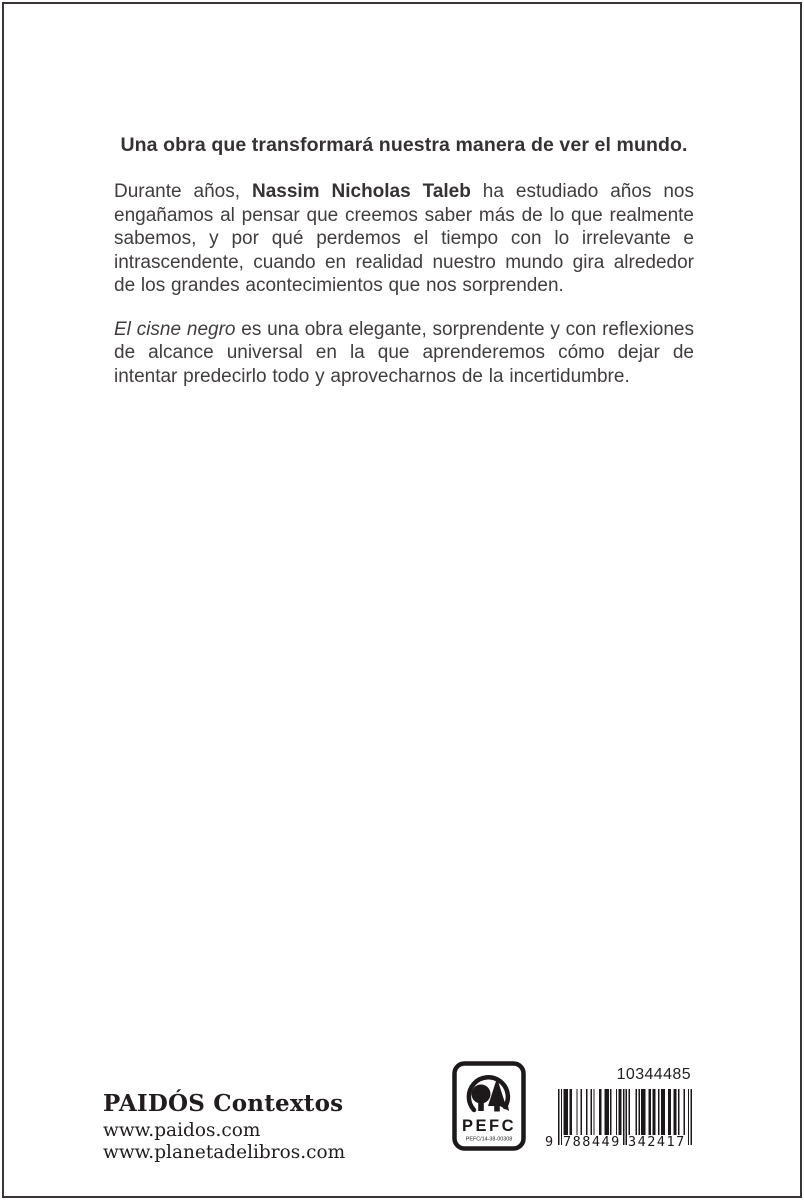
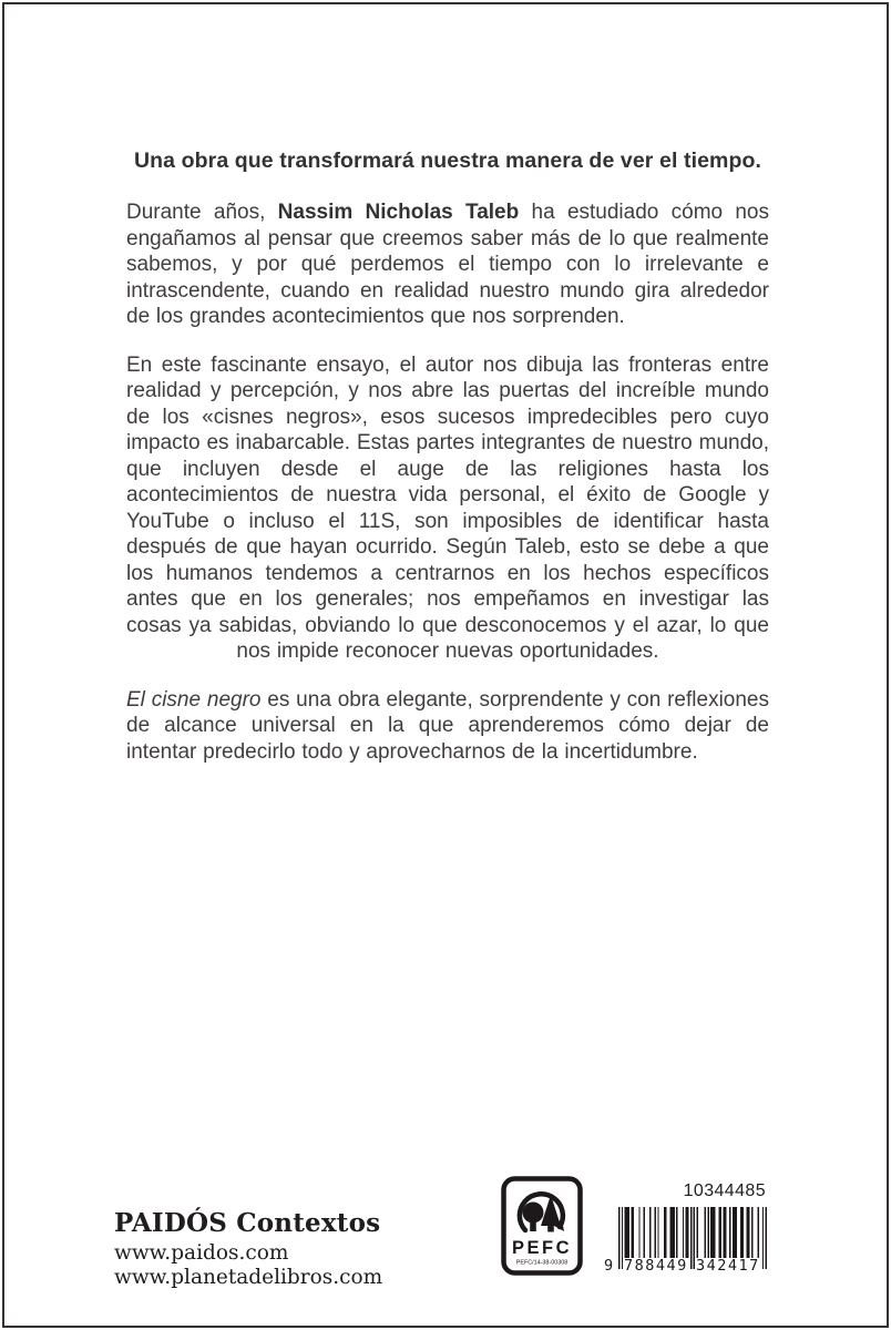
- Una obra que transformará nuestra manera de ver el mundo.
+ Una obra que transformará nuestra manera de ver el tiempo.
- Durante años, Nassim Nicholas Taleb ha estudiado años nos engañamos al pensar que creemos saber más de lo que realmente sabemos, y por qué perdemos el tiempo con lo irrelevante e intrascendente, cuando en realidad nuestro mundo gira alrededor de los grandes acontecimientos que nos sorprenden.
+ Durante años, Nassim Nicholas Taleb ha estudiado cómo nos engañamos al pensar que creemos saber más de lo que realmente sabemos, y por qué perdemos el tiempo con lo irrelevante e intrascendente, cuando en realidad nuestro mundo gira alrededor de los grandes acontecimientos que nos sorprenden.
+ En este fascinante ensayo, el autor nos dibuja las fronteras entre realidad y percepción, y nos abre las puertas del increíble mundo de los «cisnes negros», esos sucesos impredecibles pero cuyo impacto es inabarcable. Estas partes integrantes de nuestro mundo, que incluyen desde el auge de las religiones hasta los acontecimientos de nuestra vida personal, el éxito de Google y YouTube o incluso el 11S, son imposibles de identificar hasta después de que hayan ocurrido. Según Taleb, esto se debe a que los humanos tendemos a centrarnos en los hechos específicos antes que en los generales; nos empeñamos en investigar las cosas ya sabidas, obviando lo que desconocemos y el azar, lo que nos impide reconocer nuevas oportunidades.
  El cisne negro es una obra elegante, sorprendente y con reflexiones de alcance universal en la que aprenderemos cómo dejar de intentar predecirlo todo y aprovecharnos de la incertidumbre.
  PAIDÓS Contextos
  www.paidos.com
  www.planetadelibros.com
  PEFC
  10344485
  9
  788449
  342417
